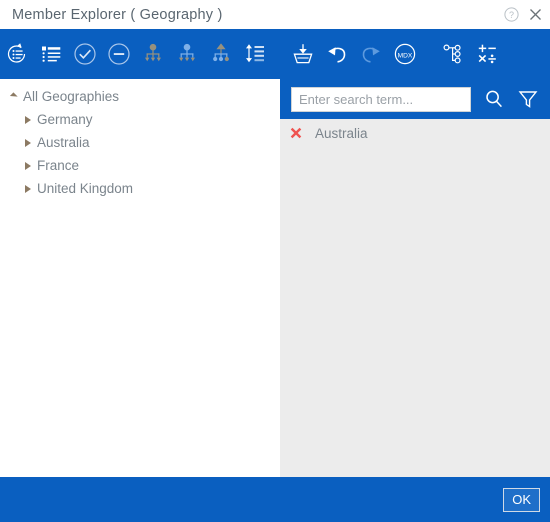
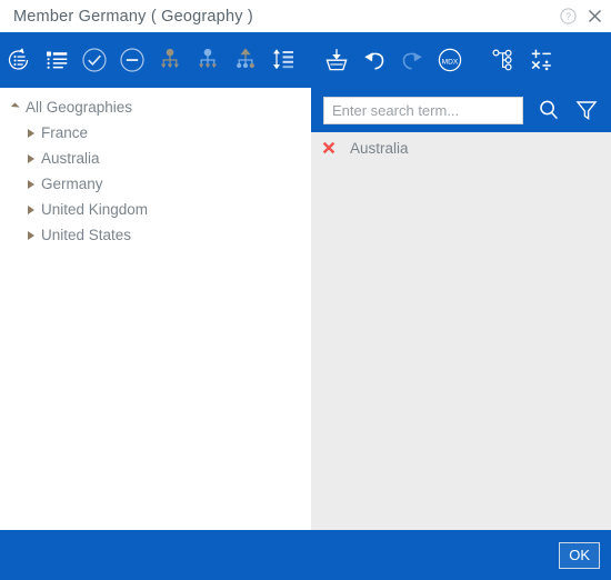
- Member Explorer ( Geography )
+ Member Germany ( Geography )
  ?
  All Geographies
- Germany
+ France
  Australia
- France
+ Germany
  United Kingdom
+ United States
  Australia
  Enter search term...
  OK
